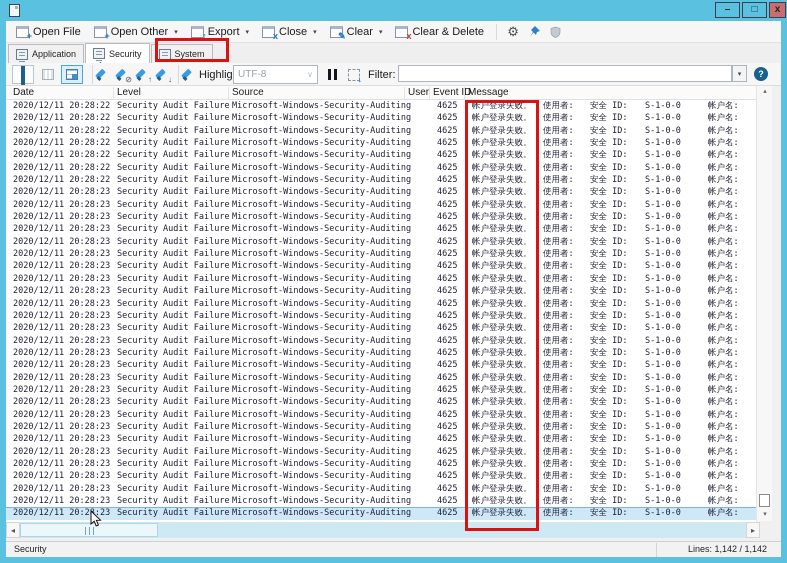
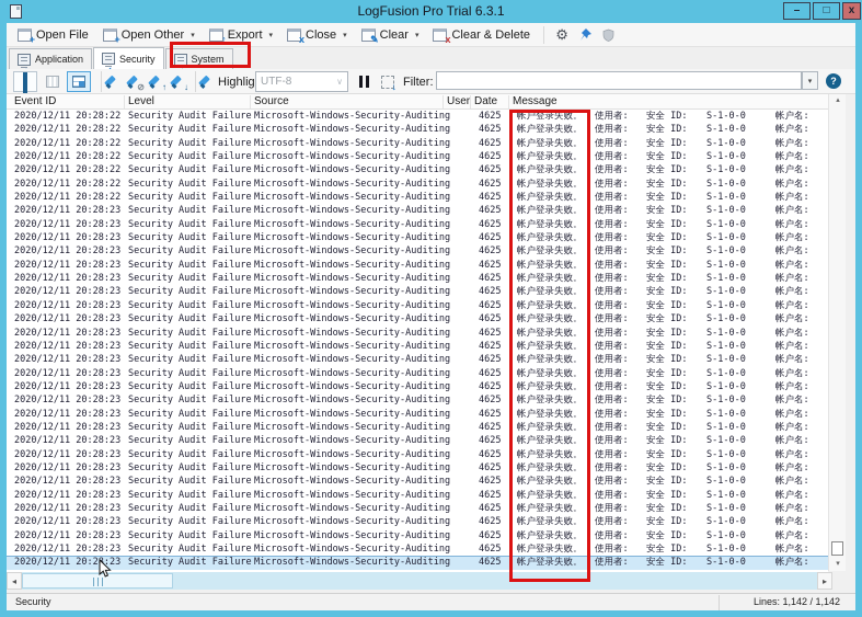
+ LogFusion Pro Trial 6.3.1
  –
  □
  x
  +
  Open File
  +
  Open Other
  ↑
  Export
  x
  Close
  ✎
  Clear
  x
  Clear & Delete
  ⚙
  Application
  Security
  System
  ⊘
  ↑
  ↓
  Highlig
  UTF-8
  ∨
  Filter:
  ?
- Date
+ Event ID
  Level
  Source
  User
- Event ID
+ Date
  Message
  2020/12/11 20:28:22
  Security Audit Failure
  Microsoft-Windows-Security-Auditing
  4625
  帐户登录失败。
  使用者:
  安全 ID:
  S-1-0-0
  帐户名:
  2020/12/11 20:28:22
  Security Audit Failure
  Microsoft-Windows-Security-Auditing
  4625
  帐户登录失败。
  使用者:
  安全 ID:
  S-1-0-0
  帐户名:
  2020/12/11 20:28:22
  Security Audit Failure
  Microsoft-Windows-Security-Auditing
  4625
  帐户登录失败。
  使用者:
  安全 ID:
  S-1-0-0
  帐户名:
  2020/12/11 20:28:22
  Security Audit Failure
  Microsoft-Windows-Security-Auditing
  4625
  帐户登录失败。
  使用者:
  安全 ID:
  S-1-0-0
  帐户名:
  2020/12/11 20:28:22
  Security Audit Failure
  Microsoft-Windows-Security-Auditing
  4625
  帐户登录失败。
  使用者:
  安全 ID:
  S-1-0-0
  帐户名:
  2020/12/11 20:28:22
  Security Audit Failure
  Microsoft-Windows-Security-Auditing
  4625
  帐户登录失败。
  使用者:
  安全 ID:
  S-1-0-0
  帐户名:
  2020/12/11 20:28:22
  Security Audit Failure
  Microsoft-Windows-Security-Auditing
  4625
  帐户登录失败。
  使用者:
  安全 ID:
  S-1-0-0
  帐户名:
  2020/12/11 20:28:23
  Security Audit Failure
  Microsoft-Windows-Security-Auditing
  4625
  帐户登录失败。
  使用者:
  安全 ID:
  S-1-0-0
  帐户名:
  2020/12/11 20:28:23
  Security Audit Failure
  Microsoft-Windows-Security-Auditing
  4625
  帐户登录失败。
  使用者:
  安全 ID:
  S-1-0-0
  帐户名:
  2020/12/11 20:28:23
  Security Audit Failure
  Microsoft-Windows-Security-Auditing
  4625
  帐户登录失败。
  使用者:
  安全 ID:
  S-1-0-0
  帐户名:
  2020/12/11 20:28:23
  Security Audit Failure
  Microsoft-Windows-Security-Auditing
  4625
  帐户登录失败。
  使用者:
  安全 ID:
  S-1-0-0
  帐户名:
  2020/12/11 20:28:23
  Security Audit Failure
  Microsoft-Windows-Security-Auditing
  4625
  帐户登录失败。
  使用者:
  安全 ID:
  S-1-0-0
  帐户名:
  2020/12/11 20:28:23
  Security Audit Failure
  Microsoft-Windows-Security-Auditing
  4625
  帐户登录失败。
  使用者:
  安全 ID:
  S-1-0-0
  帐户名:
  2020/12/11 20:28:23
  Security Audit Failure
  Microsoft-Windows-Security-Auditing
  4625
  帐户登录失败。
  使用者:
  安全 ID:
  S-1-0-0
  帐户名:
  2020/12/11 20:28:23
  Security Audit Failure
  Microsoft-Windows-Security-Auditing
  4625
  帐户登录失败。
  使用者:
  安全 ID:
  S-1-0-0
  帐户名:
  2020/12/11 20:28:23
  Security Audit Failure
  Microsoft-Windows-Security-Auditing
  4625
  帐户登录失败。
  使用者:
  安全 ID:
  S-1-0-0
  帐户名:
  2020/12/11 20:28:23
  Security Audit Failure
  Microsoft-Windows-Security-Auditing
  4625
  帐户登录失败。
  使用者:
  安全 ID:
  S-1-0-0
  帐户名:
  2020/12/11 20:28:23
  Security Audit Failure
  Microsoft-Windows-Security-Auditing
  4625
  帐户登录失败。
  使用者:
  安全 ID:
  S-1-0-0
  帐户名:
  2020/12/11 20:28:23
  Security Audit Failure
  Microsoft-Windows-Security-Auditing
  4625
  帐户登录失败。
  使用者:
  安全 ID:
  S-1-0-0
  帐户名:
  2020/12/11 20:28:23
  Security Audit Failure
  Microsoft-Windows-Security-Auditing
  4625
  帐户登录失败。
  使用者:
  安全 ID:
  S-1-0-0
  帐户名:
  2020/12/11 20:28:23
  Security Audit Failure
  Microsoft-Windows-Security-Auditing
  4625
  帐户登录失败。
  使用者:
  安全 ID:
  S-1-0-0
  帐户名:
  2020/12/11 20:28:23
  Security Audit Failure
  Microsoft-Windows-Security-Auditing
  4625
  帐户登录失败。
  使用者:
  安全 ID:
  S-1-0-0
  帐户名:
  2020/12/11 20:28:23
  Security Audit Failure
  Microsoft-Windows-Security-Auditing
  4625
  帐户登录失败。
  使用者:
  安全 ID:
  S-1-0-0
  帐户名:
  2020/12/11 20:28:23
  Security Audit Failure
  Microsoft-Windows-Security-Auditing
  4625
  帐户登录失败。
  使用者:
  安全 ID:
  S-1-0-0
  帐户名:
  2020/12/11 20:28:23
  Security Audit Failure
  Microsoft-Windows-Security-Auditing
  4625
  帐户登录失败。
  使用者:
  安全 ID:
  S-1-0-0
  帐户名:
  2020/12/11 20:28:23
  Security Audit Failure
  Microsoft-Windows-Security-Auditing
  4625
  帐户登录失败。
  使用者:
  安全 ID:
  S-1-0-0
  帐户名:
  2020/12/11 20:28:23
  Security Audit Failure
  Microsoft-Windows-Security-Auditing
  4625
  帐户登录失败。
  使用者:
  安全 ID:
  S-1-0-0
  帐户名:
  2020/12/11 20:28:23
  Security Audit Failure
  Microsoft-Windows-Security-Auditing
  4625
  帐户登录失败。
  使用者:
  安全 ID:
  S-1-0-0
  帐户名:
  2020/12/11 20:28:23
  Security Audit Failure
  Microsoft-Windows-Security-Auditing
  4625
  帐户登录失败。
  使用者:
  安全 ID:
  S-1-0-0
  帐户名:
  2020/12/11 20:28:23
  Security Audit Failure
  Microsoft-Windows-Security-Auditing
  4625
  帐户登录失败。
  使用者:
  安全 ID:
  S-1-0-0
  帐户名:
  2020/12/11 20:28:23
  Security Audit Failure
  Microsoft-Windows-Security-Auditing
  4625
  帐户登录失败。
  使用者:
  安全 ID:
  S-1-0-0
  帐户名:
  2020/12/11 20:28:23
  Security Audit Failure
  Microsoft-Windows-Security-Auditing
  4625
  帐户登录失败。
  使用者:
  安全 ID:
  S-1-0-0
  帐户名:
  2020/12/11 20:28:23
  Security Audit Failure
  Microsoft-Windows-Security-Auditing
  4625
  帐户登录失败。
  使用者:
  安全 ID:
  S-1-0-0
  帐户名:
  2020/12/11 20:2:23
  Security Audit Failure
  Microsoft-Windows-Security-Auditing
  4625
  帐户登录失败。
  使用者:
  安全 ID:
  S-1-0-0
  帐户名:
  ◂
  ▸
  Security
  Lines: 1,142 / 1,142
